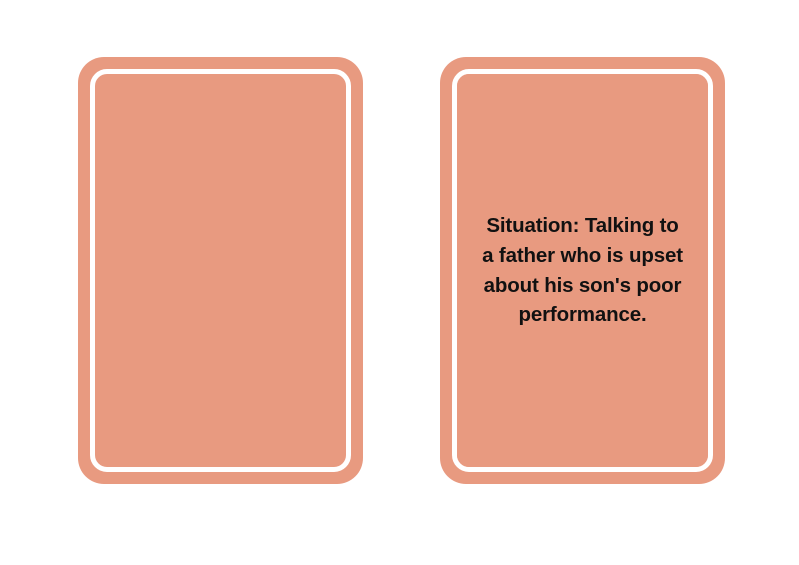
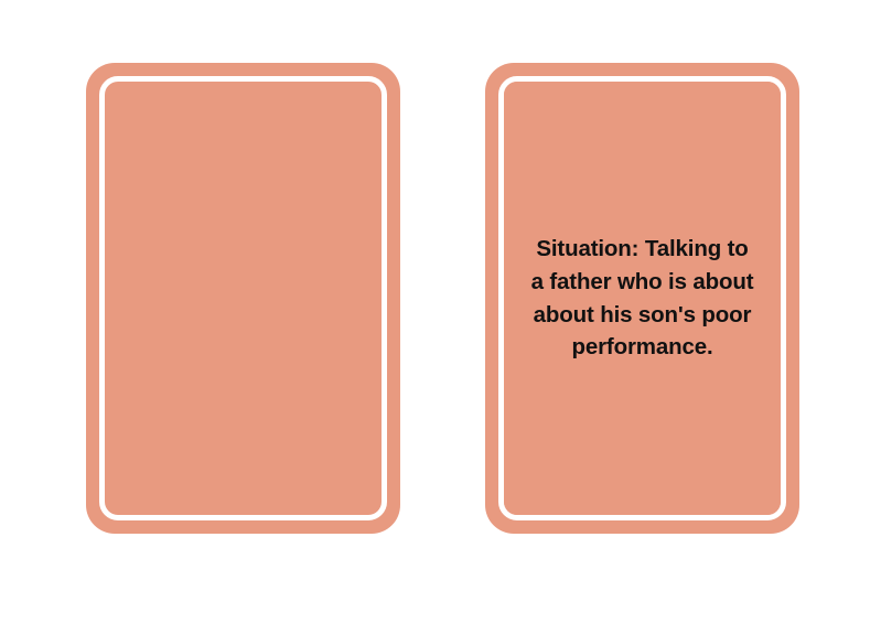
- Situation: Talking to a father who is upset about his son's poor performance.
+ Situation: Talking to a father who is about about his son's poor performance.
